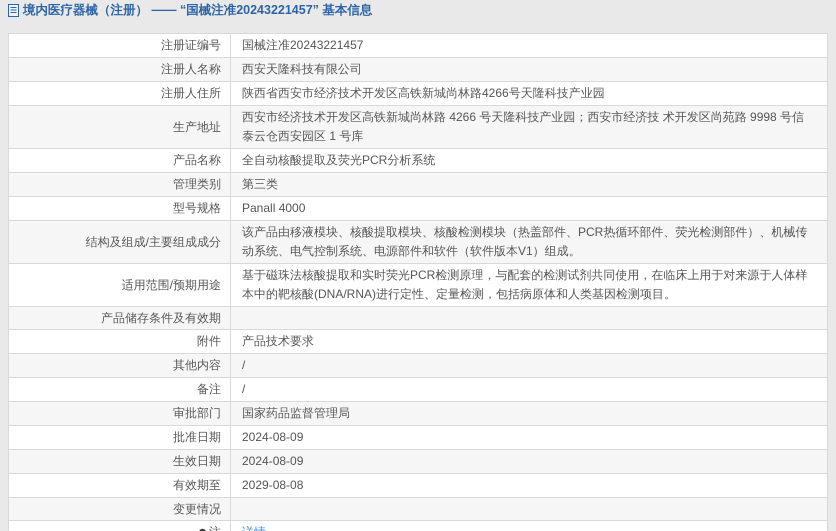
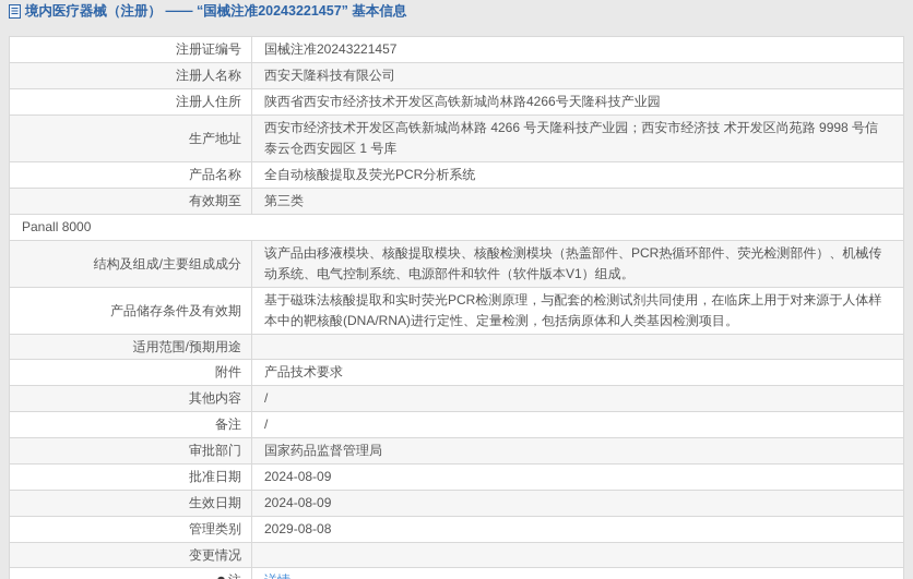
  境内医疗器械（注册） —— “国械注准20243221457” 基本信息
  注册证编号
  国械注准20243221457
  注册人名称
  西安天隆科技有限公司
  注册人住所
  陕西省西安市经济技术开发区高铁新城尚林路4266号天隆科技产业园
  生产地址
  西安市经济技术开发区高铁新城尚林路 4266 号天隆科技产业园；西安市经济技 术开发区尚苑路 9998 号信泰云仓西安园区 1 号库
  产品名称
  全自动核酸提取及荧光PCR分析系统
- 管理类别
+ 有效期至
  第三类
- 型号规格
- Panall 4000
+ Panall 8000
  结构及组成/主要组成成分
  该产品由移液模块、核酸提取模块、核酸检测模块（热盖部件、PCR热循环部件、荧光检测部件）、机械传动系统、电气控制系统、电源部件和软件（软件版本V1）组成。
- 适用范围/预期用途
+ 产品储存条件及有效期
  基于磁珠法核酸提取和实时荧光PCR检测原理，与配套的检测试剂共同使用，在临床上用于对来源于人体样本中的靶核酸(DNA/RNA)进行定性、定量检测，包括病原体和人类基因检测项目。
- 产品储存条件及有效期
+ 适用范围/预期用途
  附件
  产品技术要求
  其他内容
  /
  备注
  /
  审批部门
  国家药品监督管理局
  批准日期
  2024-08-09
  生效日期
  2024-08-09
- 有效期至
+ 管理类别
  2029-08-08
  变更情况
